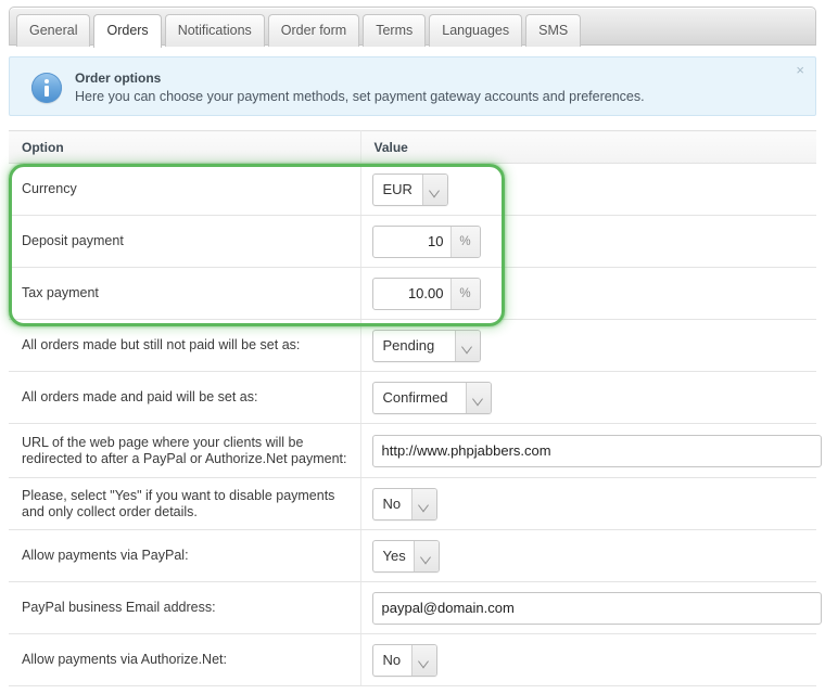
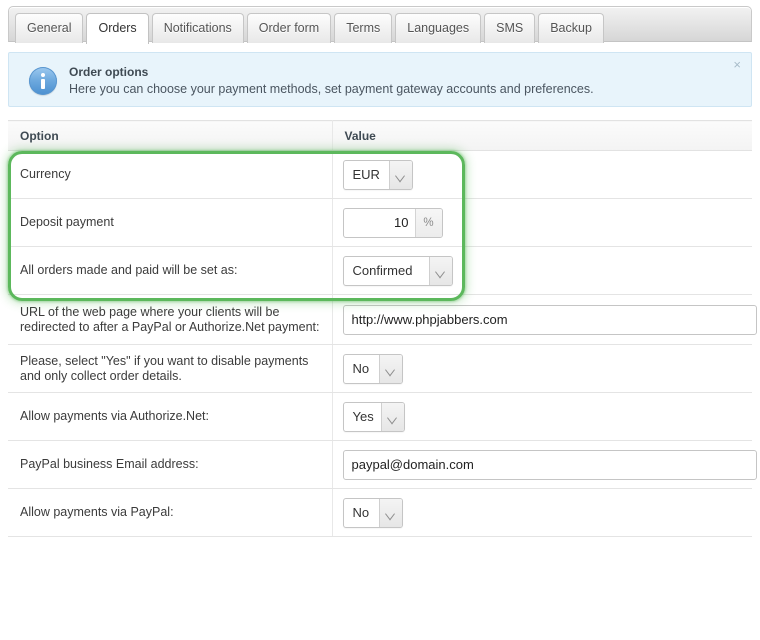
  General
  Orders
  Notifications
  Order form
  Terms
  Languages
  SMS
+ Backup
  Order options
  Here you can choose your payment methods, set payment gateway accounts and preferences.
  ×
  Option	Value
  Currency	EUR
  Deposit payment	10 %
- Tax payment	10.00 %
- All orders made but still not paid will be set as:	Pending
  All orders made and paid will be set as:	Confirmed
  URL of the web page where your clients will be redirected to after a PayPal or Authorize.Net payment:	http://www.phpjabbers.com
  Please, select "Yes" if you want to disable payments and only collect order details.	No
- Allow payments via PayPal:	Yes
+ Allow payments via Authorize.Net:	Yes
  PayPal business Email address:	paypal@domain.com
- Allow payments via Authorize.Net:	No
+ Allow payments via PayPal:	No
